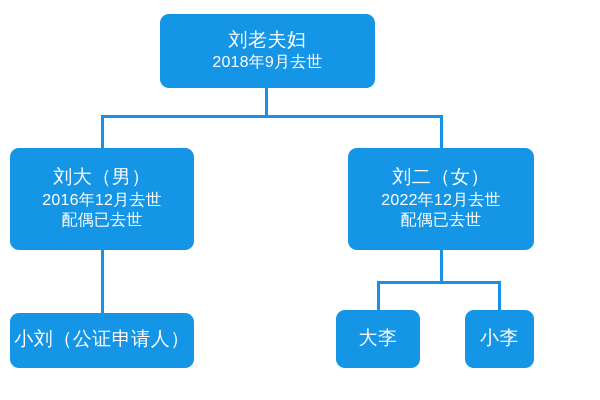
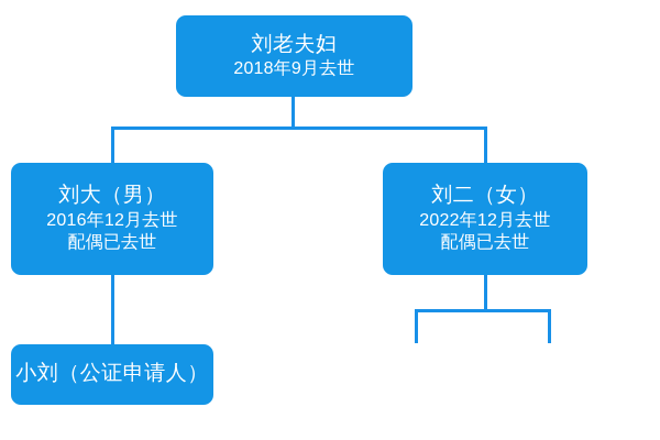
  刘老夫妇
  2018年9月去世
  刘大（男）
  2016年12月去世
  配偶已去世
  刘二（女）
  2022年12月去世
  配偶已去世
  小刘（公证申请人）
- 大李
- 小李
